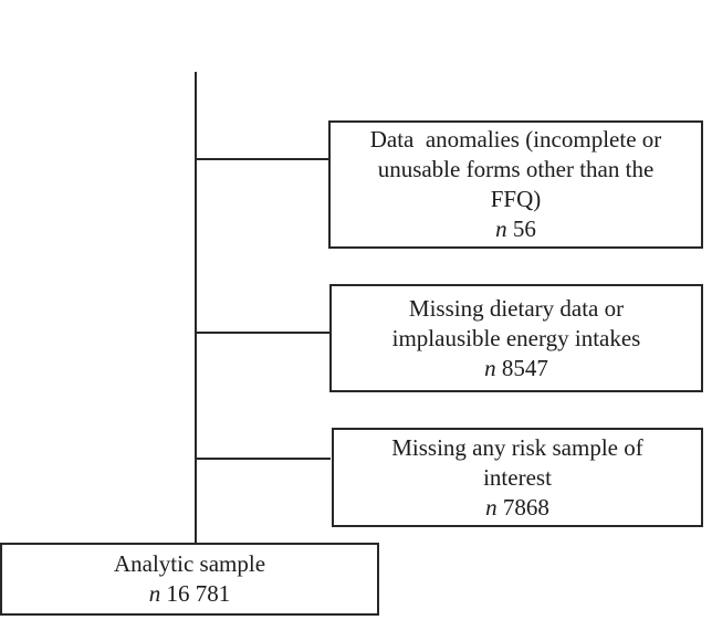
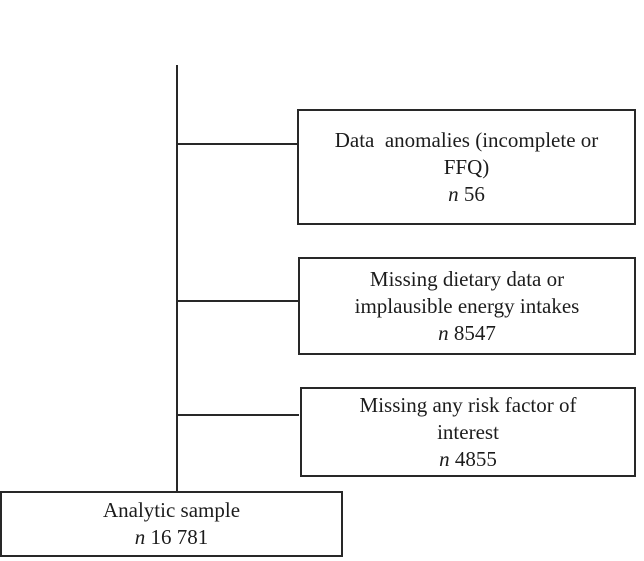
  Data anomalies (incomplete or
- unusable forms other than the
  FFQ)
  n 56
  Missing dietary data or
  implausible energy intakes
  n 8547
- Missing any risk sample of
+ Missing any risk factor of
  interest
- n 7868
+ n 4855
  Analytic sample
  n 16 781
